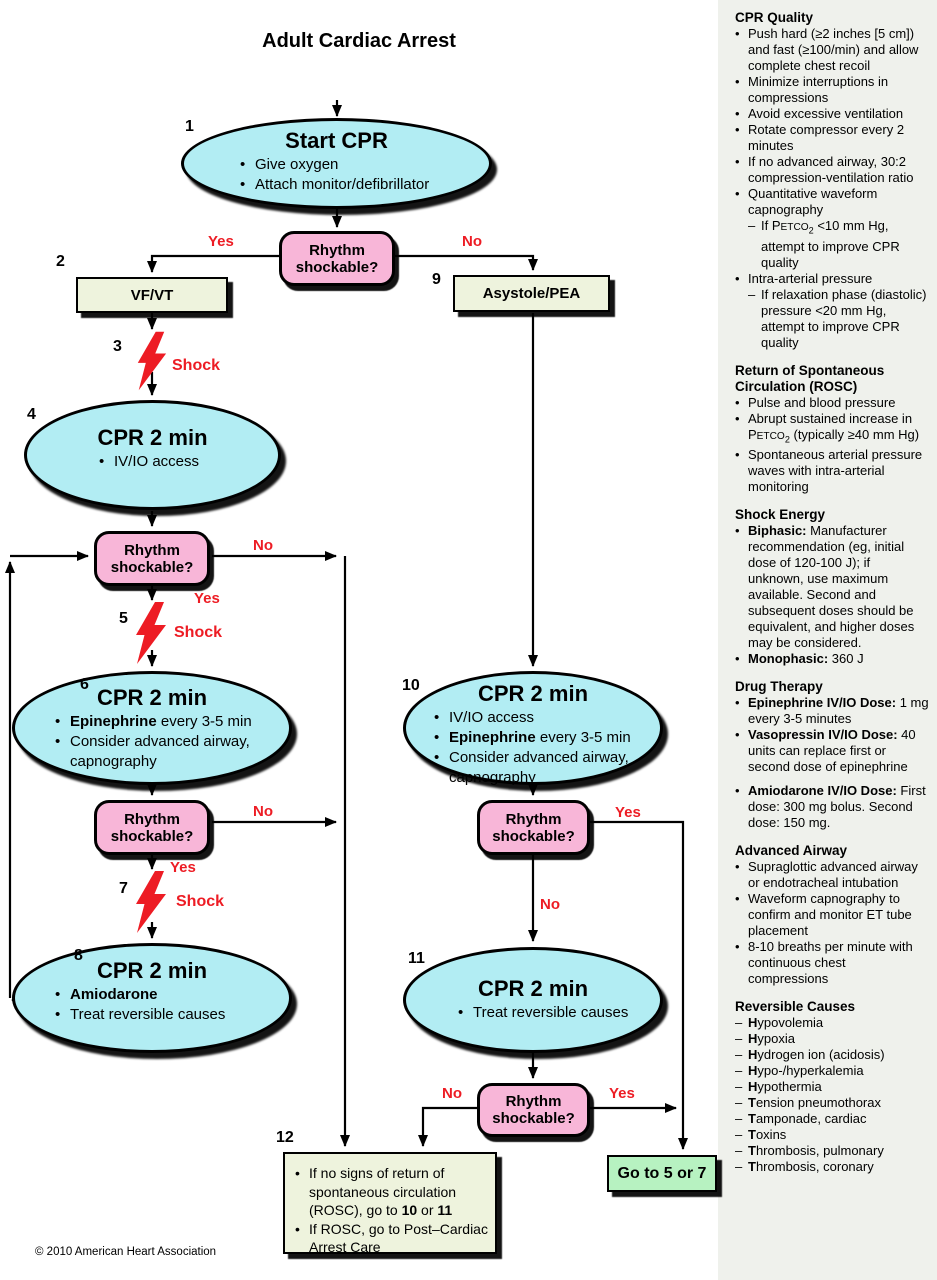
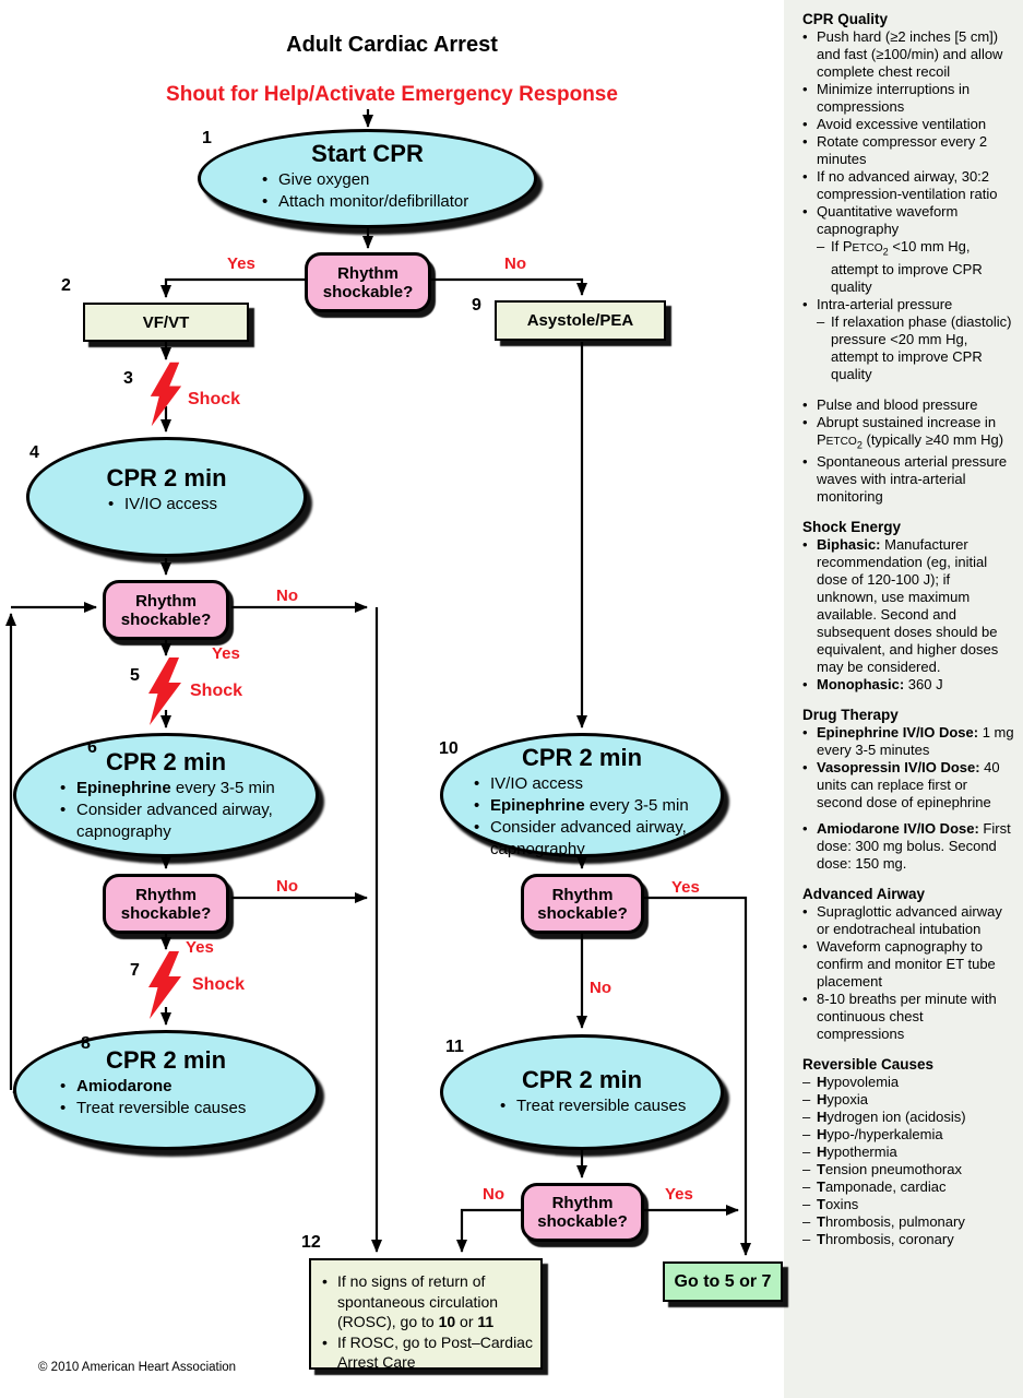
  Adult Cardiac Arrest
+ Shout for Help/Activate Emergency Response
  1
  2
  3
  4
  5
  6
  7
  8
  9
  10
  11
  12
  Yes
  No
  No
  Yes
  No
  Yes
  Yes
  No
  No
  Yes
  Shock
  Shock
  Shock
  Start CPR
  •
  Give oxygen
  •
  Attach monitor/defibrillator
  Rhythm shockable?
  VF/VT
  Asystole/PEA
  CPR 2 min
  •
  IV/IO access
  Rhythm shockable?
  CPR 2 min
  •
  Epinephrine every 3-5 min
  •
  Consider advanced airway, capnography
  Rhythm shockable?
  CPR 2 min
  •
  Amiodarone
  •
  Treat reversible causes
  CPR 2 min
  •
  IV/IO access
  •
  Epinephrine every 3-5 min
  •
  Consider advanced airway, capnography
  Rhythm shockable?
  CPR 2 min
  •
  Treat reversible causes
  Rhythm shockable?
  •
  If no signs of return of spontaneous circulation (ROSC), go to 10 or 11
  •
  If ROSC, go to Post–Cardiac Arrest Care
  Go to 5 or 7
  © 2010 American Heart Association
  CPR Quality
  •
  Push hard (≥2 inches [5 cm]) and fast (≥100/min) and allow complete chest recoil
  •
  Minimize interruptions in compressions
  •
  Avoid excessive ventilation
  •
  Rotate compressor every 2 minutes
  •
  If no advanced airway, 30:2 compression-ventilation ratio
  •
  Quantitative waveform capnography
  –
  If PETCO2 <10 mm Hg, attempt to improve CPR quality
  •
  Intra-arterial pressure
  –
  If relaxation phase (diastolic) pressure <20 mm Hg, attempt to improve CPR quality
- Return of Spontaneous Circulation (ROSC)
  •
  Pulse and blood pressure
  •
  Abrupt sustained increase in PETCO2 (typically ≥40 mm Hg)
  •
  Spontaneous arterial pressure waves with intra-arterial monitoring
  Shock Energy
  •
  Biphasic: Manufacturer recommendation (eg, initial dose of 120-100 J); if unknown, use maximum available. Second and subsequent doses should be equivalent, and higher doses may be considered.
  •
  Monophasic: 360 J
  Drug Therapy
  •
  Epinephrine IV/IO Dose: 1 mg every 3-5 minutes
  •
  Vasopressin IV/IO Dose: 40 units can replace first or second dose of epinephrine
  •
  Amiodarone IV/IO Dose: First dose: 300 mg bolus. Second dose: 150 mg.
  Advanced Airway
  •
  Supraglottic advanced airway or endotracheal intubation
  •
  Waveform capnography to confirm and monitor ET tube placement
  •
  8-10 breaths per minute with continuous chest compressions
  Reversible Causes
  –
  Hypovolemia
  –
  Hypoxia
  –
  Hydrogen ion (acidosis)
  –
  Hypo-/hyperkalemia
  –
  Hypothermia
  –
  Tension pneumothorax
  –
  Tamponade, cardiac
  –
  Toxins
  –
  Thrombosis, pulmonary
  –
  Thrombosis, coronary
